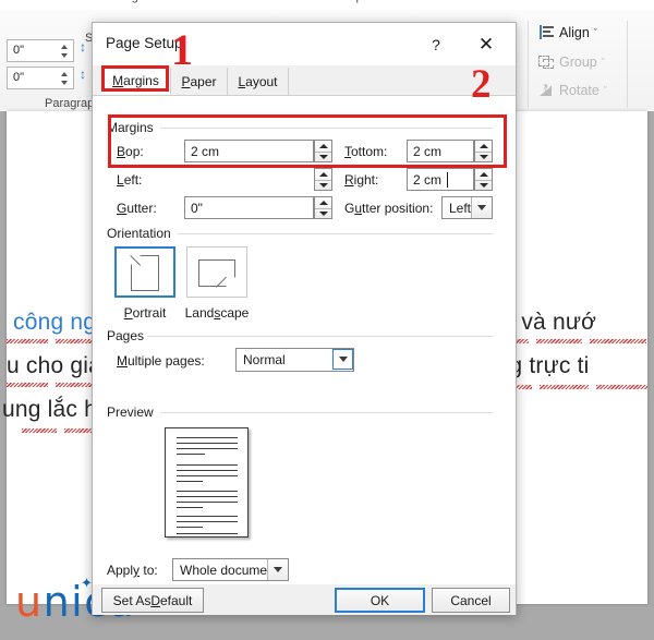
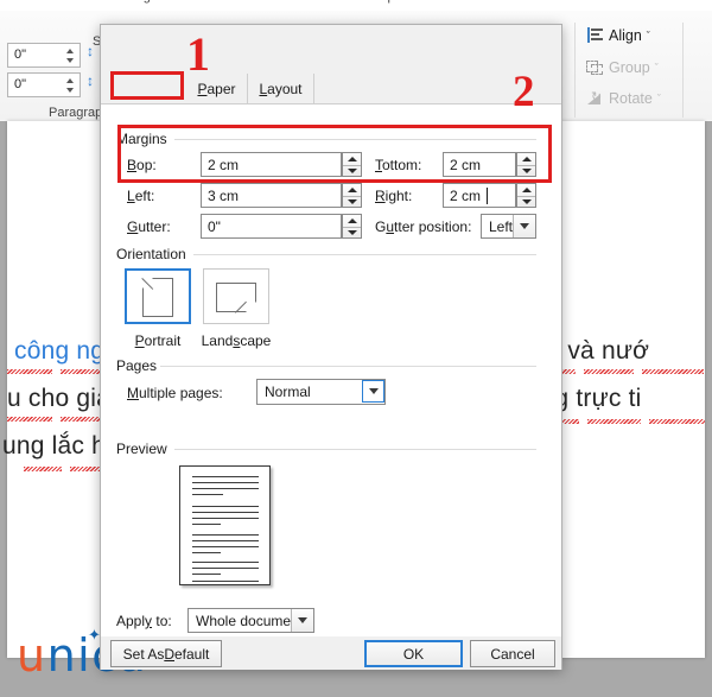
  0"
  0"
  ↕
  ↕
  Paragra
  Align
  ˇ
  Group
  ˇ
  ↻
  Rotate
  ˇ
  công ng
  u cho gi
  ung lắc
  ✦
- Page Setup
- ?
- ✕
- M
- argins
  P
  aper
  L
  ayout
  Margins
  Bop:
  2 cm
  Tottom:
  2 cm
  Left:
+ 3 cm
  Right:
  2 cm
  Gutter:
  0"
  Gutter position:
  Left
  Orientation
  Portrait
  Landscape
  Pages
  Multiple pages:
  Normal
  Preview
  Apply to:
  Whole docume
  Set As
  D
  efault
  OK
  Cancel
  1
  2
